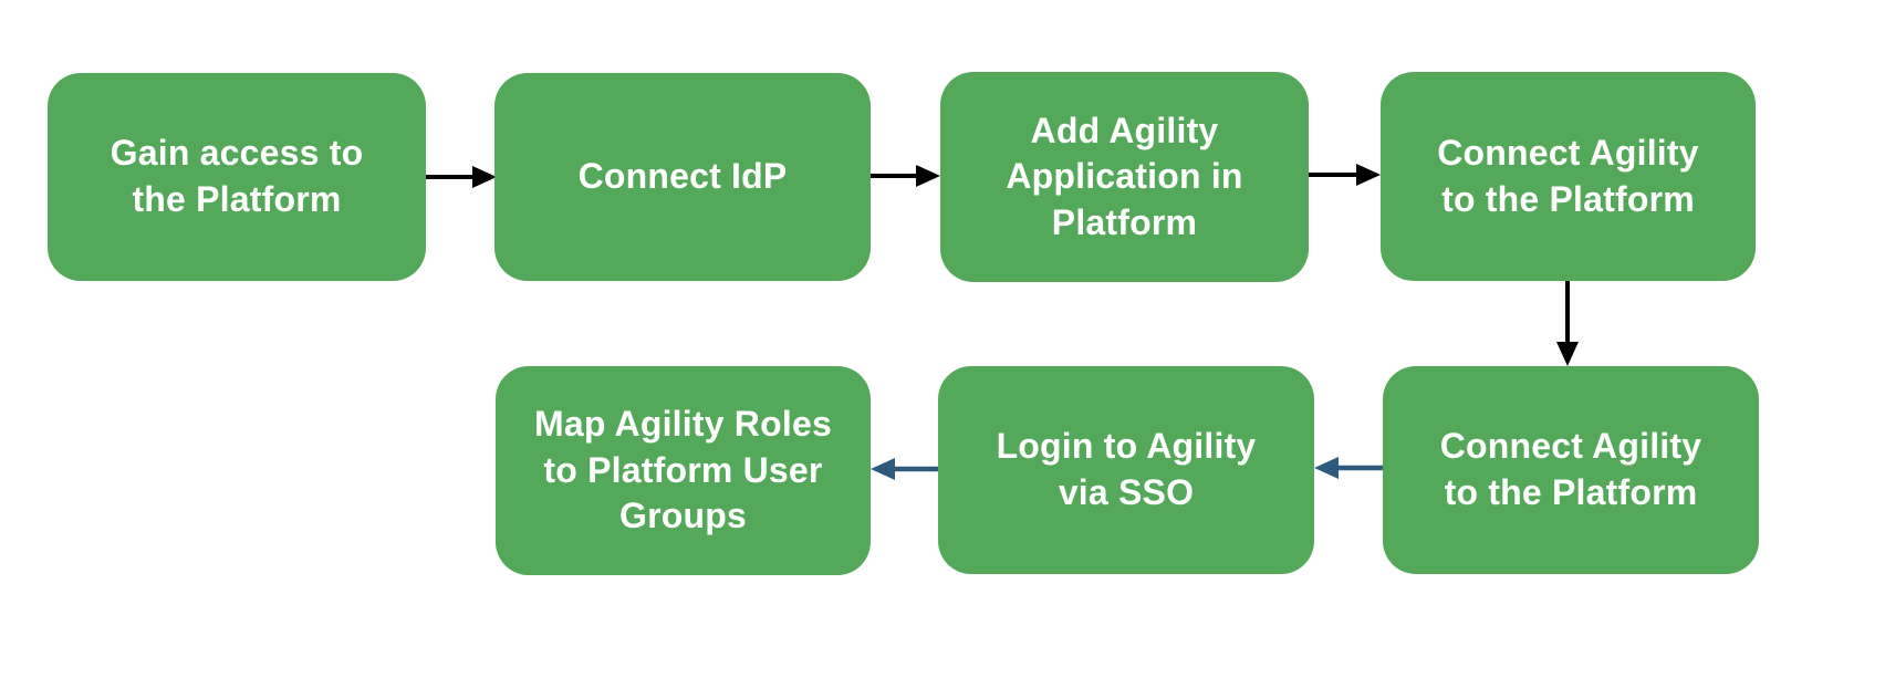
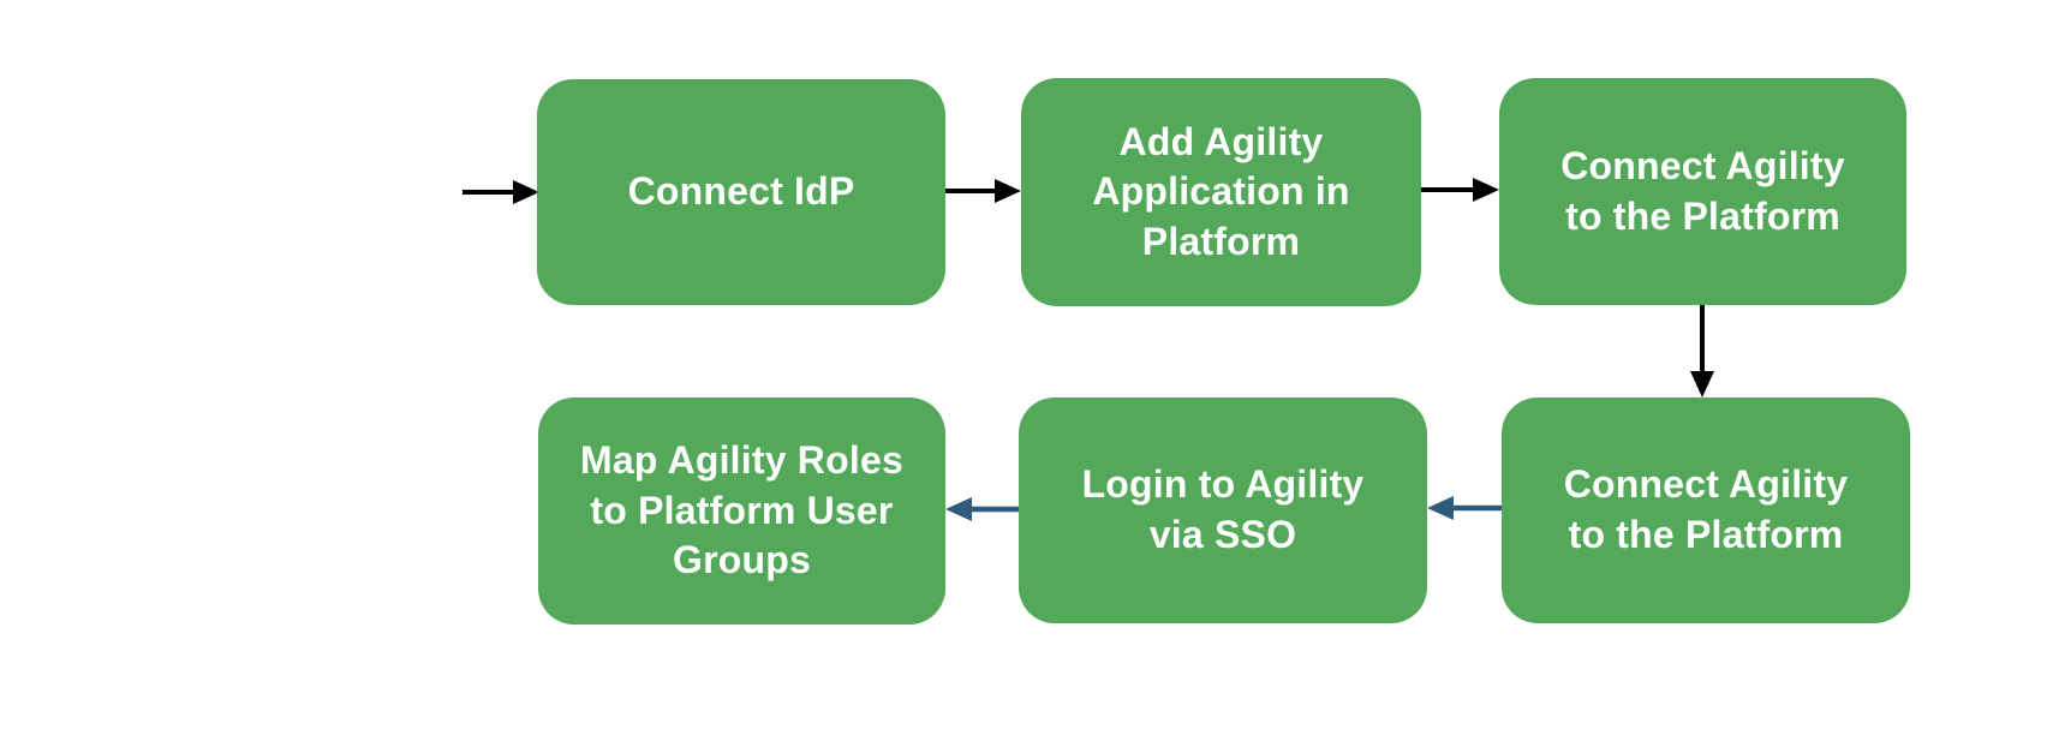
- Gain access to
- the Platform
  Connect IdP
  Add Agility
  Application in
  Platform
  Connect Agility
  to the Platform
  Connect Agility
  to the Platform
  Login to Agility
  via SSO
  Map Agility Roles
  to Platform User
  Groups
